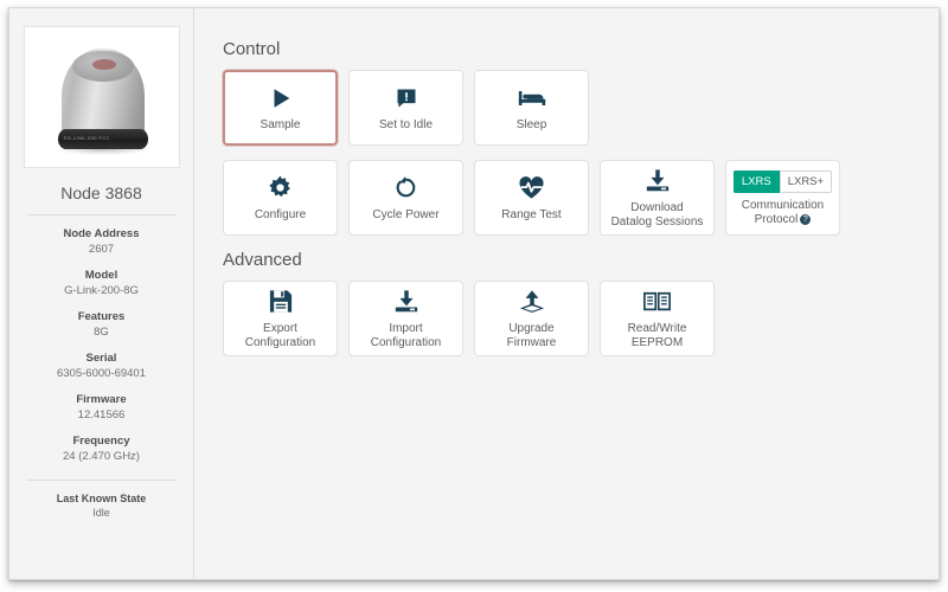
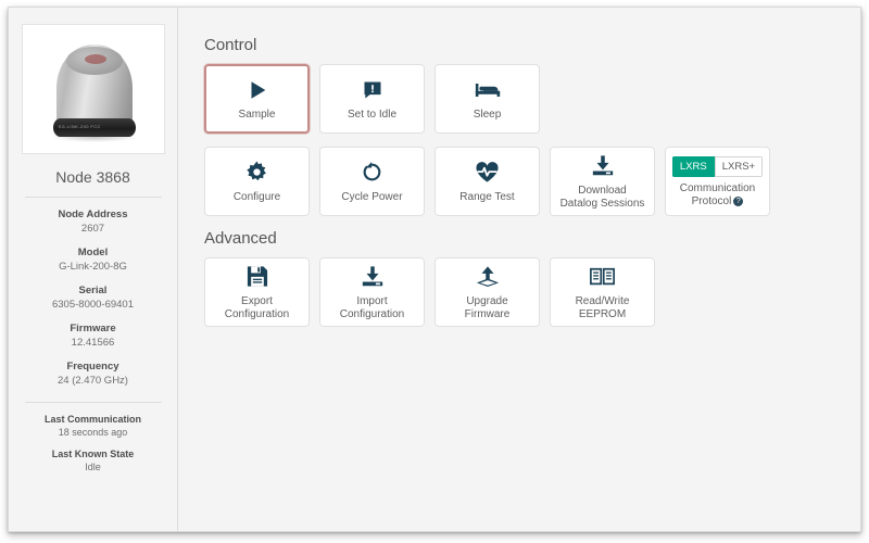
  Node 3868
  Node Address
  2607
  Model
  G-Link-200-8G
- Features
- 8G
  Serial
- 6305-6000-69401
+ 6305-8000-69401
  Firmware
  12.41566
  Frequency
  24 (2.470 GHz)
+ Last Communication
+ 18 seconds ago
  Last Known State
  Idle
  Control
  Sample
  Set to Idle
  Sleep
  Configure
  Cycle Power
  Range Test
  Download
  Datalog Sessions
  LXRS
  LXRS+
  Communication
  Protocol
  Advanced
  Export
  Configuration
  Import
  Configuration
  Upgrade
  Firmware
  Read/Write
  EEPROM
